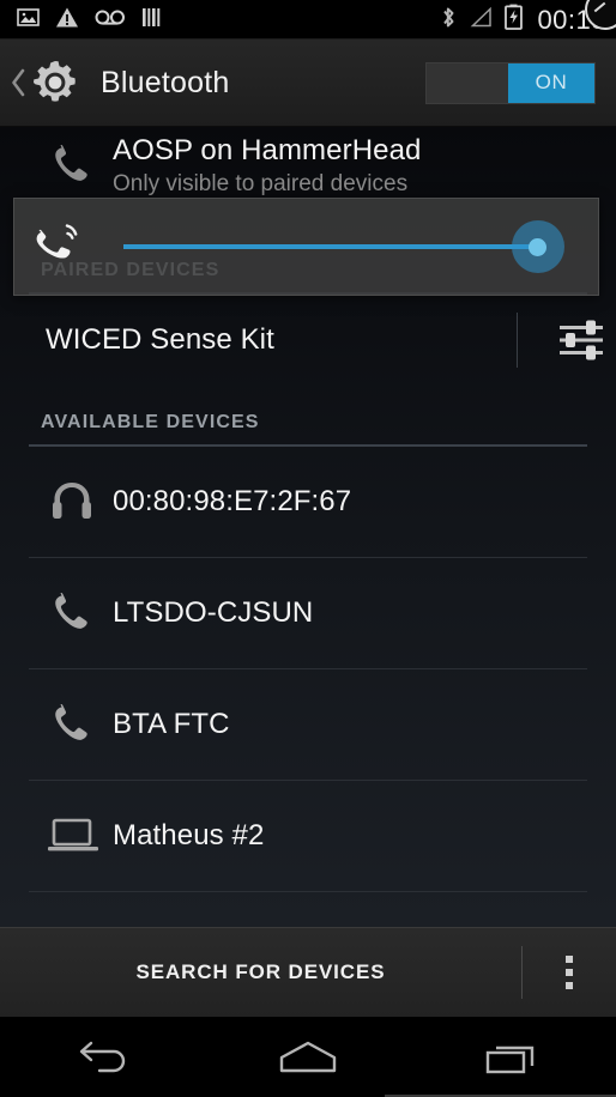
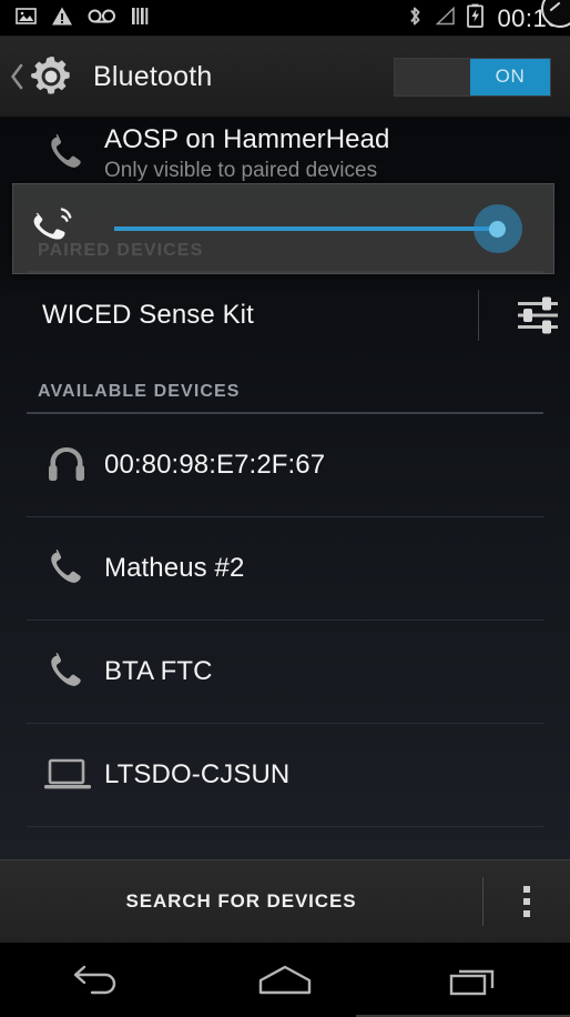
  00:1
  Bluetooth
  ON
  AOSP on HammerHead
  Only visible to paired devices
  PAIRED DEVICES
  WICED Sense Kit
  AVAILABLE DEVICES
  00:80:98:E7:2F:67
- LTSDO-CJSUN
+ Matheus #2
  BTA FTC
- Matheus #2
+ LTSDO-CJSUN
  SEARCH FOR DEVICES
